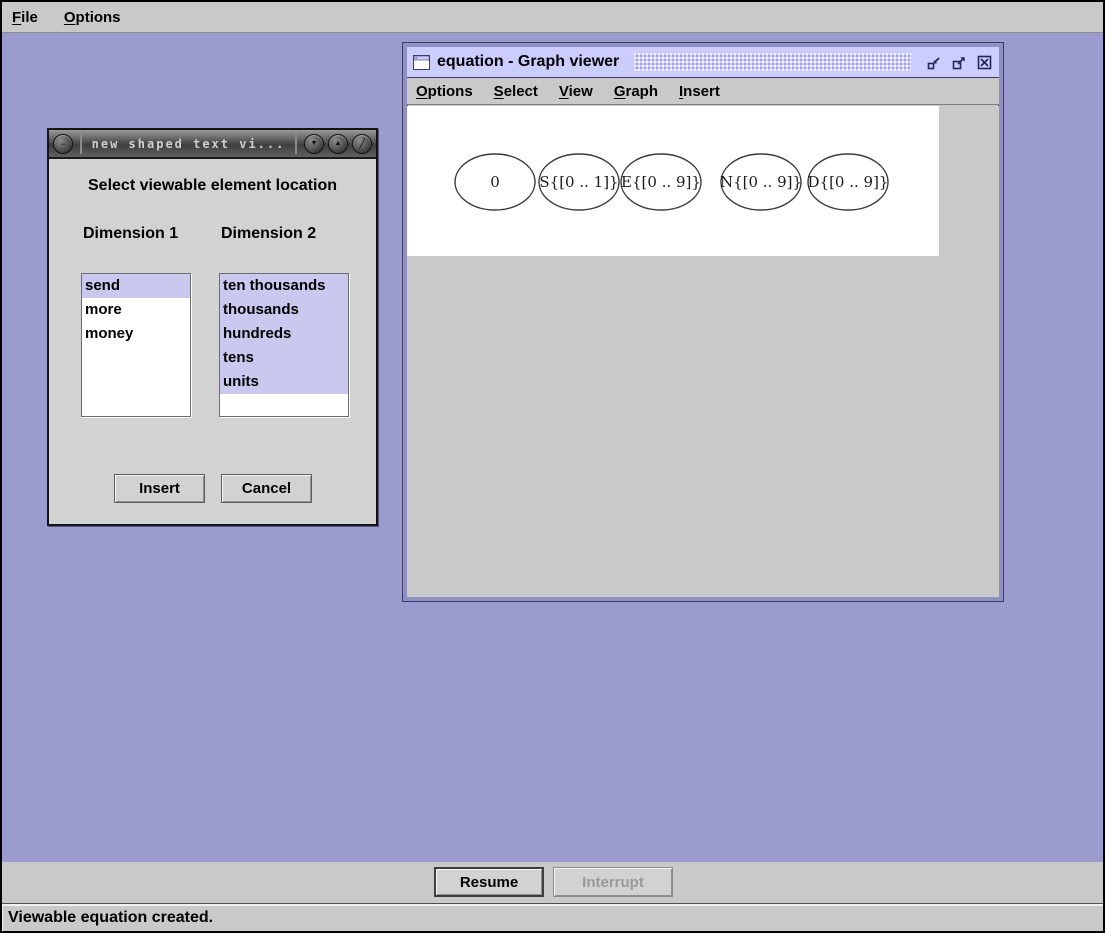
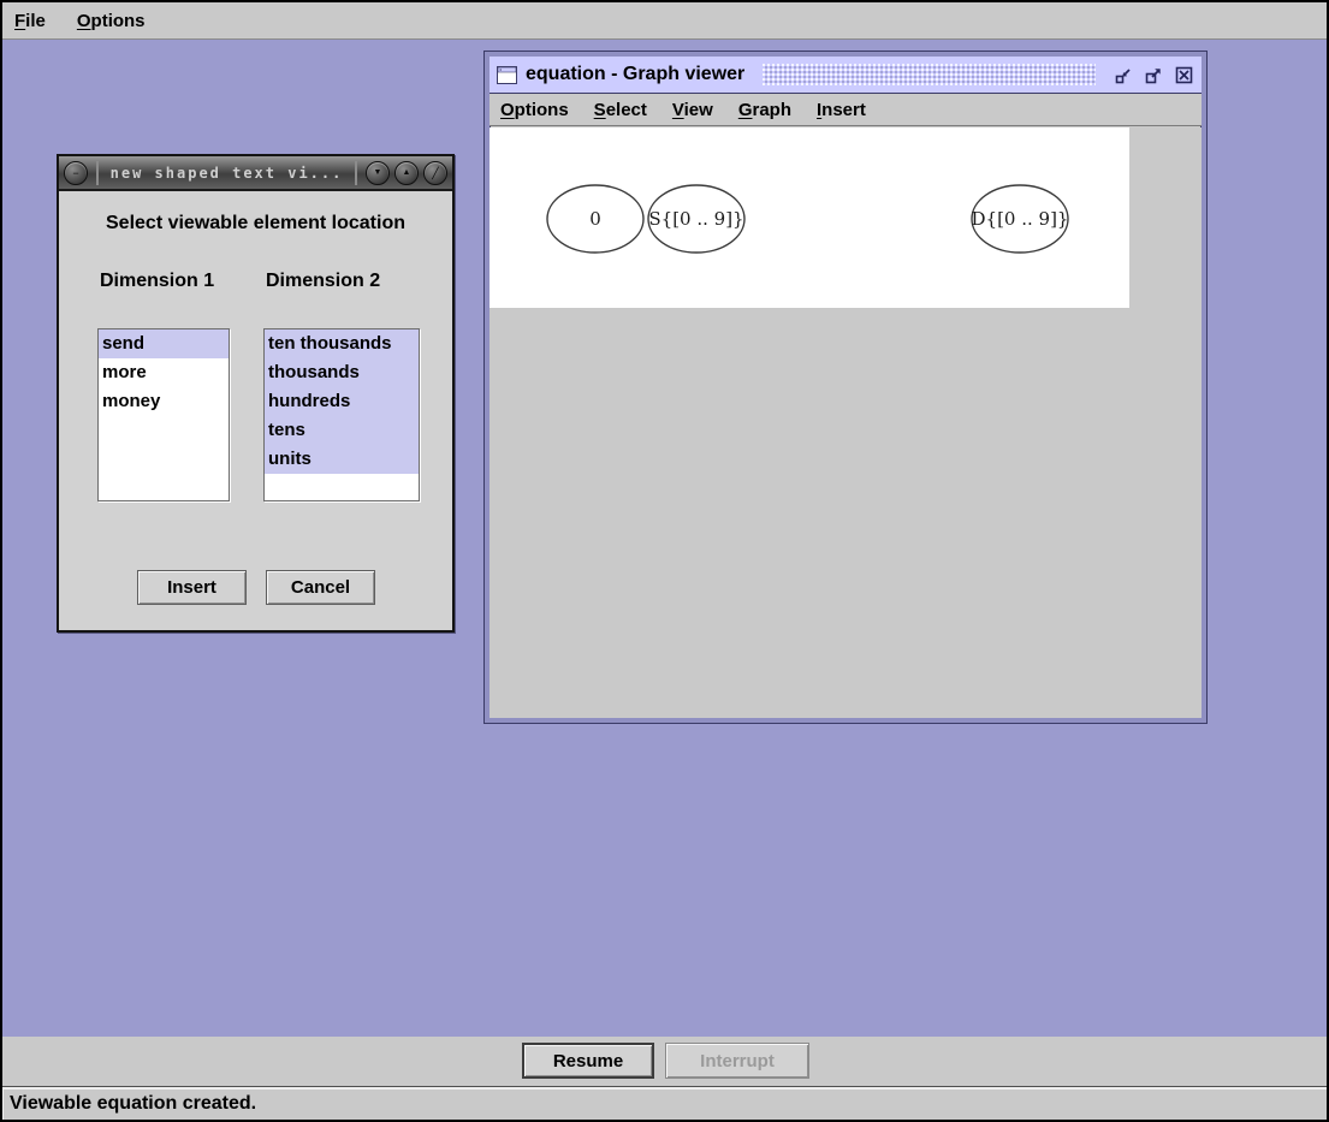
  File
  Options
  −
  new shaped text vi...
  ╱
  Select viewable element location
  Dimension 1
  Dimension 2
  send
  more
  money
  ten thousands
  thousands
  hundreds
  tens
  units
  Insert
  Cancel
  equation - Graph viewer
  Options
  Select
  View
  Graph
  Insert
  0
- S{[0 .. 1]}
+ S{[0 .. 9]}
- E{[0 .. 9]}
- N{[0 .. 9]}
  D{[0 .. 9]}
  Resume
  Interrupt
  Viewable equation created.
